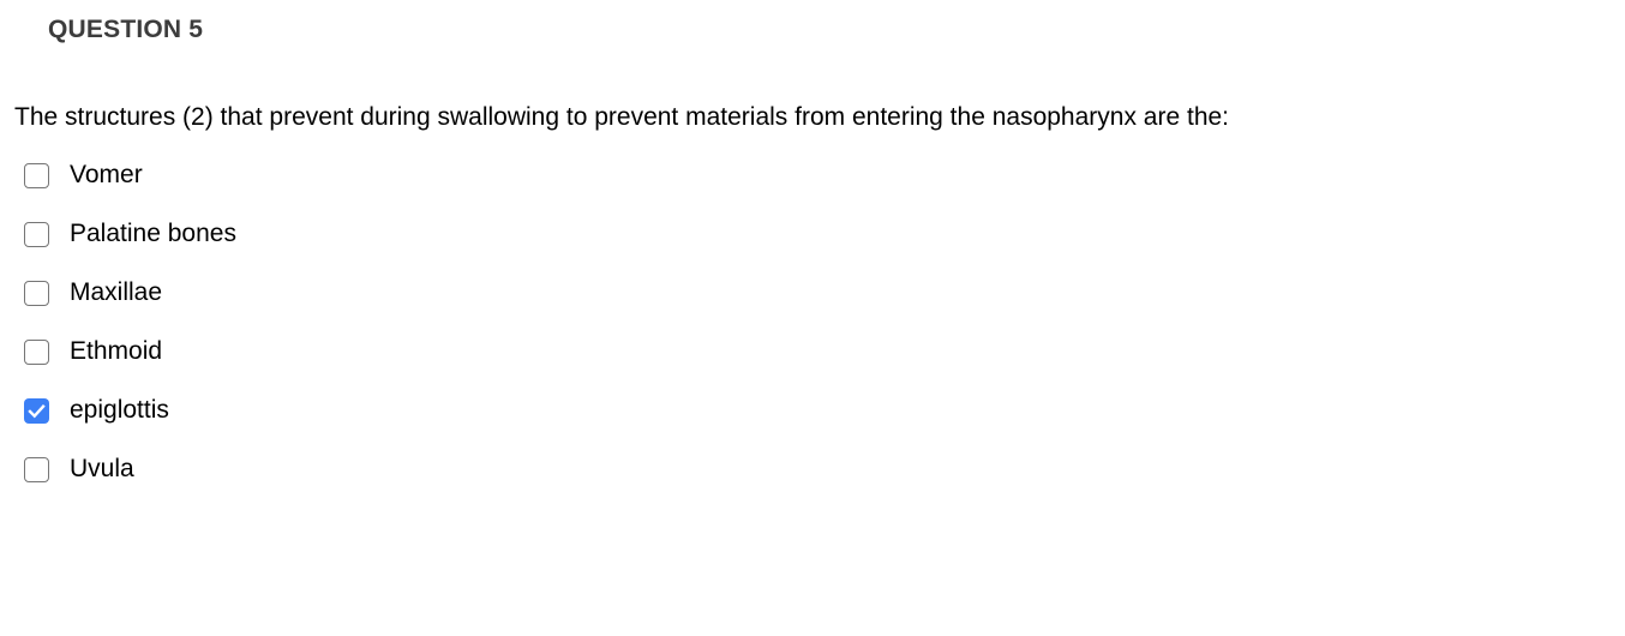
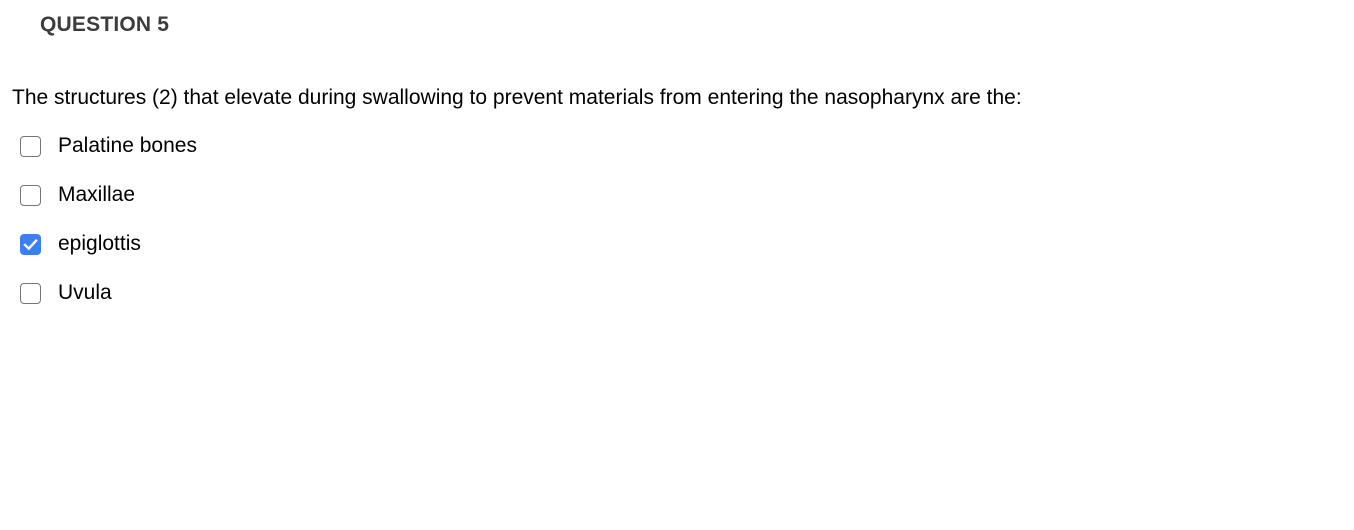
  QUESTION 5
- The structures (2) that prevent during swallowing to prevent materials from entering the nasopharynx are the:
+ The structures (2) that elevate during swallowing to prevent materials from entering the nasopharynx are the:
- Vomer
  Palatine bones
  Maxillae
- Ethmoid
  epiglottis
  Uvula
